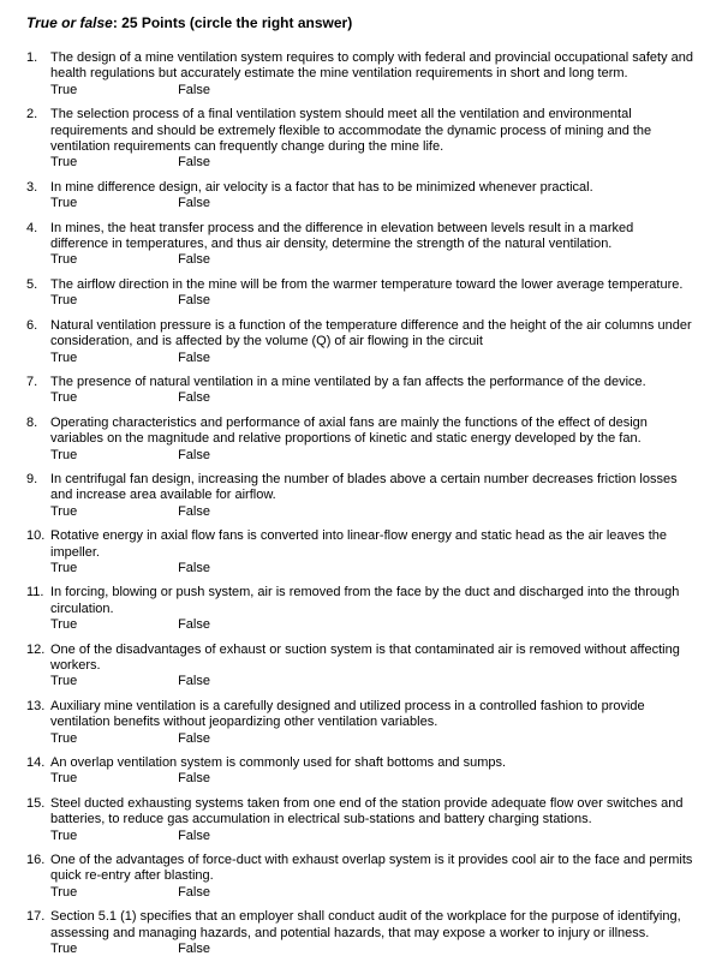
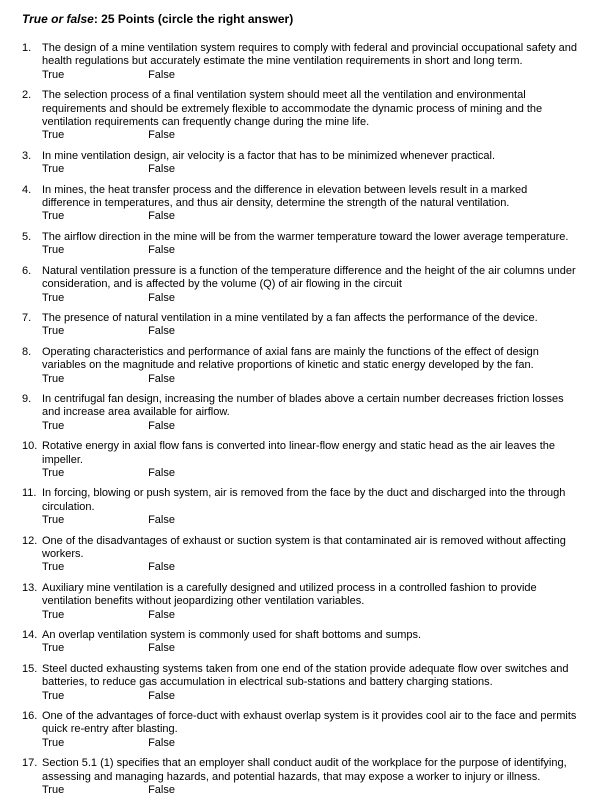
  True or false: 25 Points (circle the right answer)
  1.
  The design of a mine ventilation system requires to comply with federal and provincial occupational safety and health regulations but accurately estimate the mine ventilation requirements in short and long term.
  True False
  2.
  The selection process of a final ventilation system should meet all the ventilation and environmental requirements and should be extremely flexible to accommodate the dynamic process of mining and the ventilation requirements can frequently change during the mine life.
  True False
  3.
- In mine difference design, air velocity is a factor that has to be minimized whenever practical.
+ In mine ventilation design, air velocity is a factor that has to be minimized whenever practical.
  True False
  4.
  In mines, the heat transfer process and the difference in elevation between levels result in a marked difference in temperatures, and thus air density, determine the strength of the natural ventilation.
  True False
  5.
  The airflow direction in the mine will be from the warmer temperature toward the lower average temperature.
  True False
  6.
  Natural ventilation pressure is a function of the temperature difference and the height of the air columns under consideration, and is affected by the volume (Q) of air flowing in the circuit
  True False
  7.
  The presence of natural ventilation in a mine ventilated by a fan affects the performance of the device.
  True False
  8.
  Operating characteristics and performance of axial fans are mainly the functions of the effect of design variables on the magnitude and relative proportions of kinetic and static energy developed by the fan.
  True False
  9.
  In centrifugal fan design, increasing the number of blades above a certain number decreases friction losses and increase area available for airflow.
  True False
  10.
  Rotative energy in axial flow fans is converted into linear-flow energy and static head as the air leaves the impeller.
  True False
  11.
  In forcing, blowing or push system, air is removed from the face by the duct and discharged into the through circulation.
  True False
  12.
  One of the disadvantages of exhaust or suction system is that contaminated air is removed without affecting workers.
  True False
  13.
  Auxiliary mine ventilation is a carefully designed and utilized process in a controlled fashion to provide ventilation benefits without jeopardizing other ventilation variables.
  True False
  14.
  An overlap ventilation system is commonly used for shaft bottoms and sumps.
  True False
  15.
  Steel ducted exhausting systems taken from one end of the station provide adequate flow over switches and batteries, to reduce gas accumulation in electrical sub-stations and battery charging stations.
  True False
  16.
  One of the advantages of force-duct with exhaust overlap system is it provides cool air to the face and permits quick re-entry after blasting.
  True False
  17.
  Section 5.1 (1) specifies that an employer shall conduct audit of the workplace for the purpose of identifying, assessing and managing hazards, and potential hazards, that may expose a worker to injury or illness.
  True False
